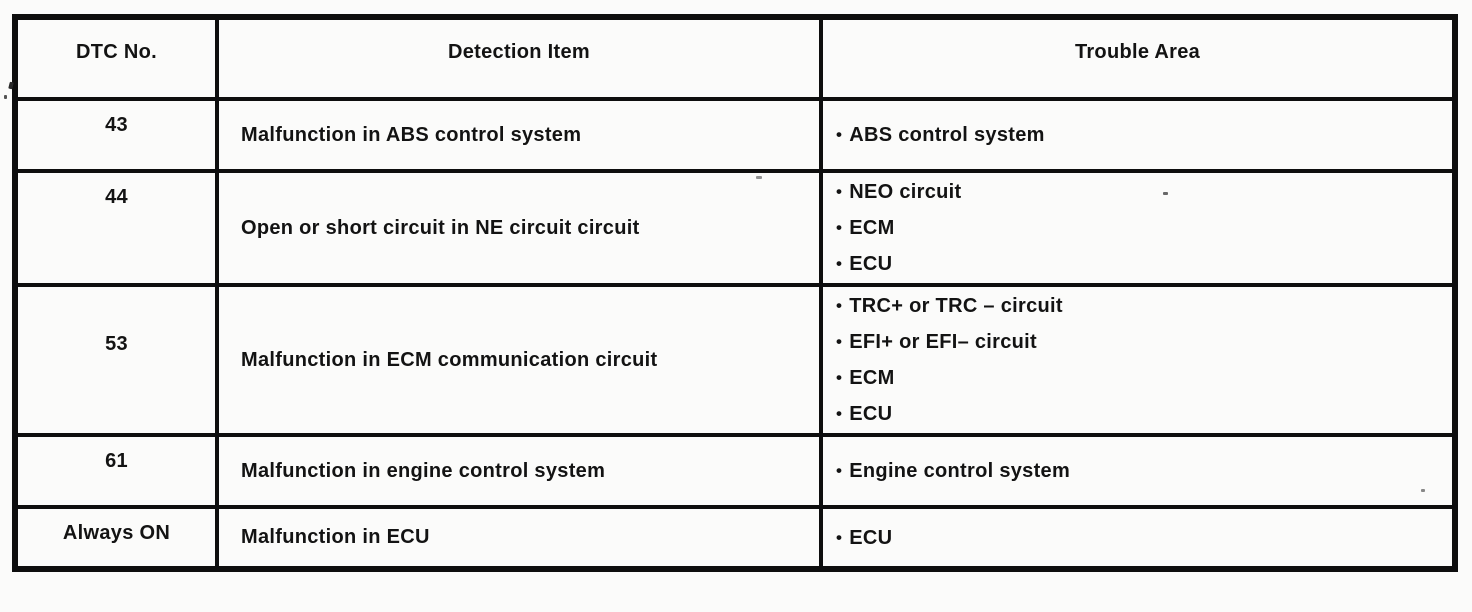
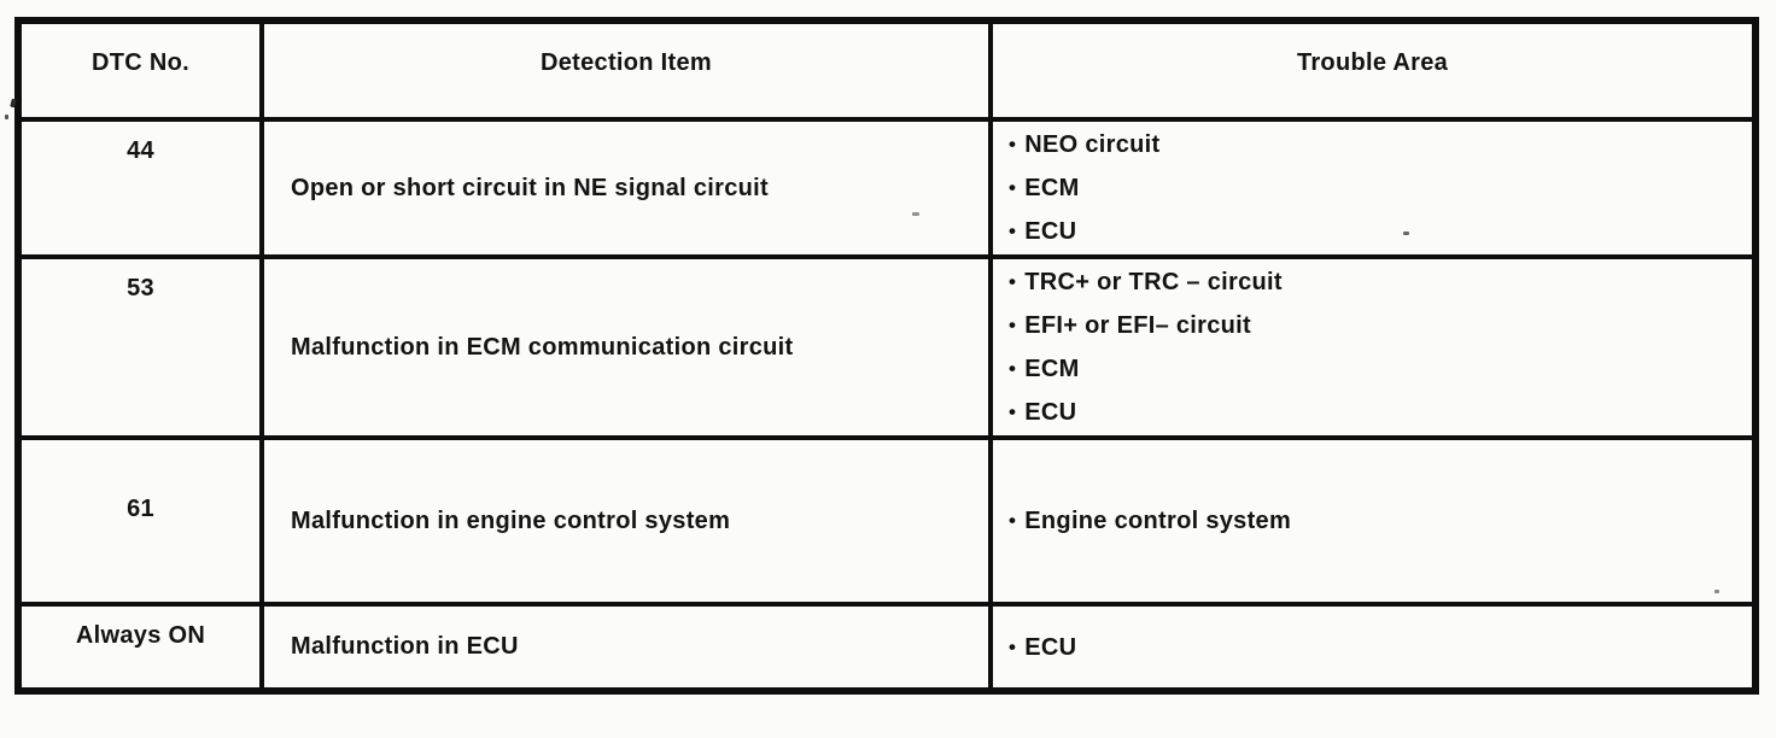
  DTC No.	Detection Item	Trouble Area
- 43	Malfunction in ABS control system	• ABS control system
- 44	Open or short circuit in NE circuit circuit	• NEO circuit• ECM• ECU
+ 44	Open or short circuit in NE signal circuit	• NEO circuit• ECM• ECU
  53	Malfunction in ECM communication circuit	• TRC+ or TRC – circuit• EFI+ or EFI– circuit• ECM• ECU
  61	Malfunction in engine control system	• Engine control system
  Always ON	Malfunction in ECU	• ECU
